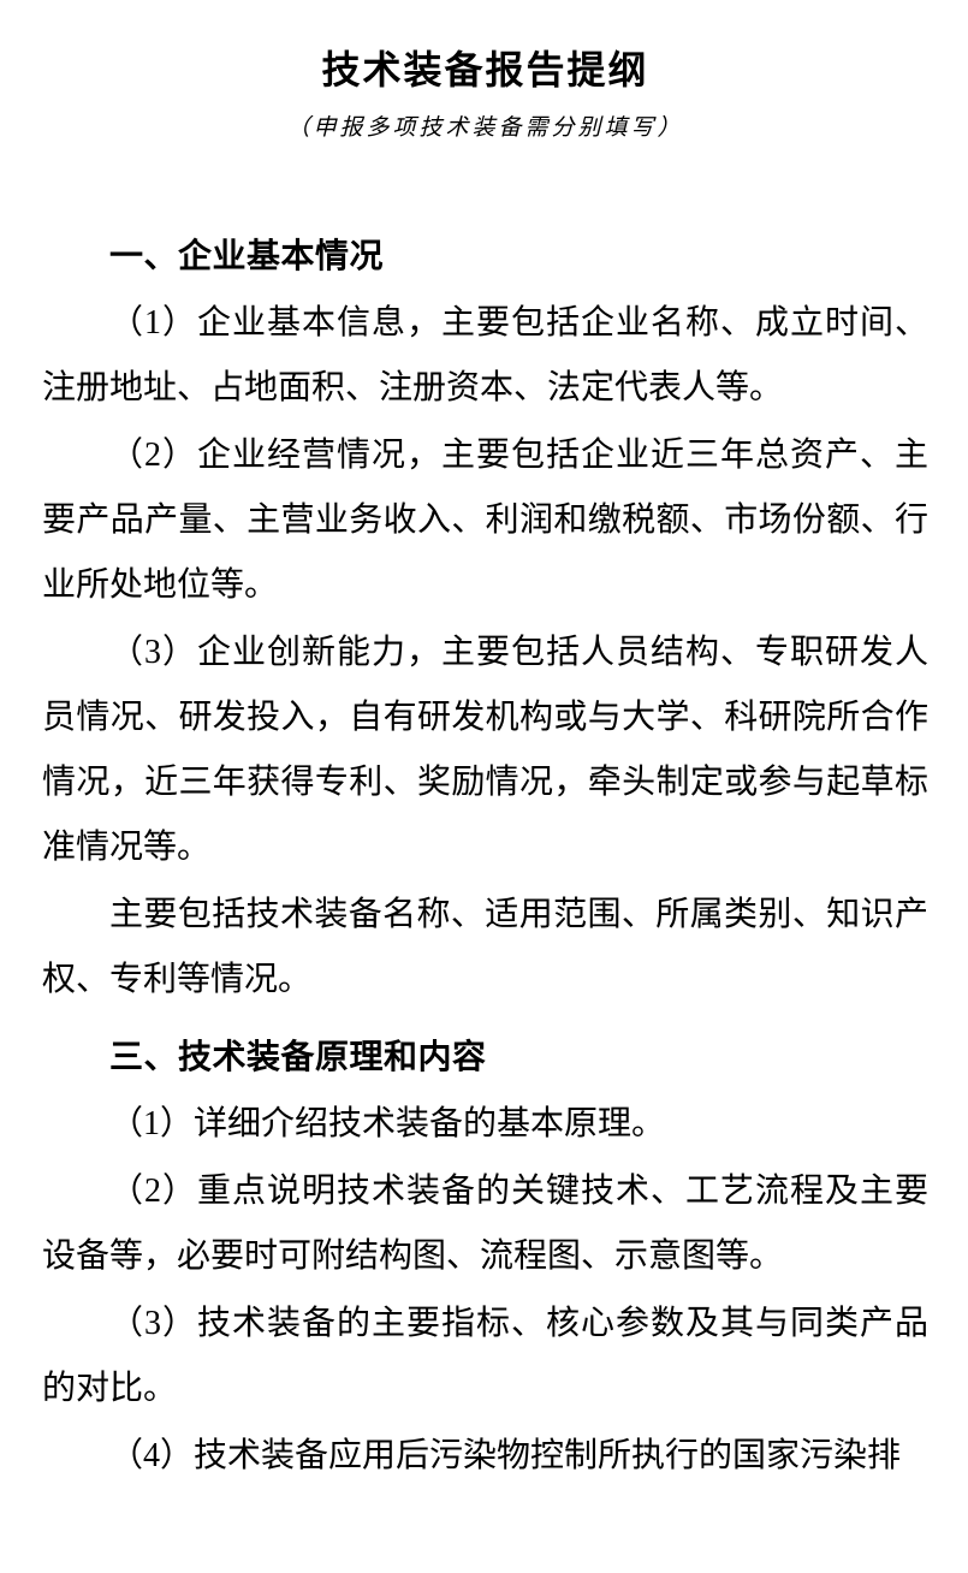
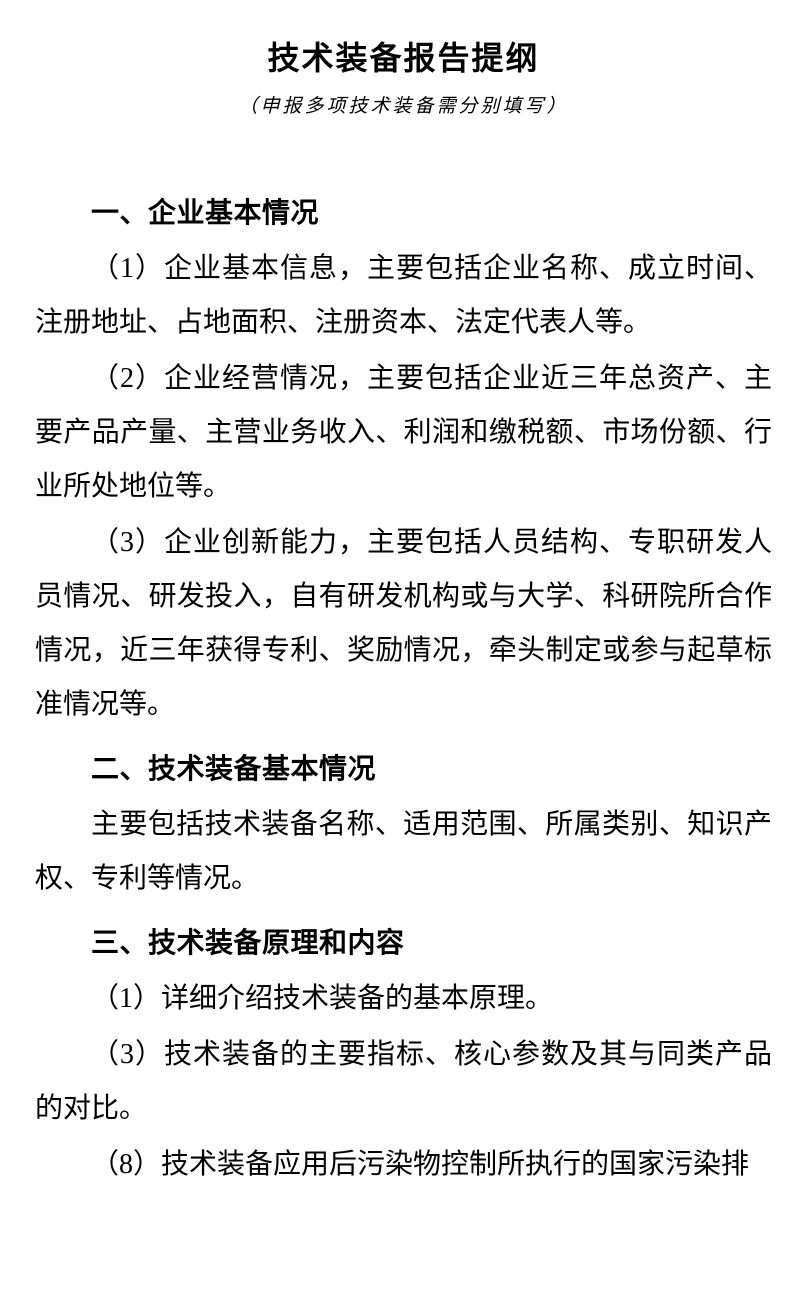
  技术装备报告提纲
  （申报多项技术装备需分别填写）
  一、企业基本情况
  （1）企业基本信息，主要包括企业名称、成立时间、注册地址、占地面积、注册资本、法定代表人等。
  （2）企业经营情况，主要包括企业近三年总资产、主要产品产量、主营业务收入、利润和缴税额、市场份额、行业所处地位等。
  （3）企业创新能力，主要包括人员结构、专职研发人员情况、研发投入，自有研发机构或与大学、科研院所合作情况，近三年获得专利、奖励情况，牵头制定或参与起草标准情况等。
+ 二、技术装备基本情况
  主要包括技术装备名称、适用范围、所属类别、知识产权、专利等情况。
  三、技术装备原理和内容
  （1）详细介绍技术装备的基本原理。
- （2）重点说明技术装备的关键技术、工艺流程及主要设备等，必要时可附结构图、流程图、示意图等。
  （3）技术装备的主要指标、核心参数及其与同类产品的对比。
- （4）技术装备应用后污染物控制所执行的国家污染排
+ （8）技术装备应用后污染物控制所执行的国家污染排
